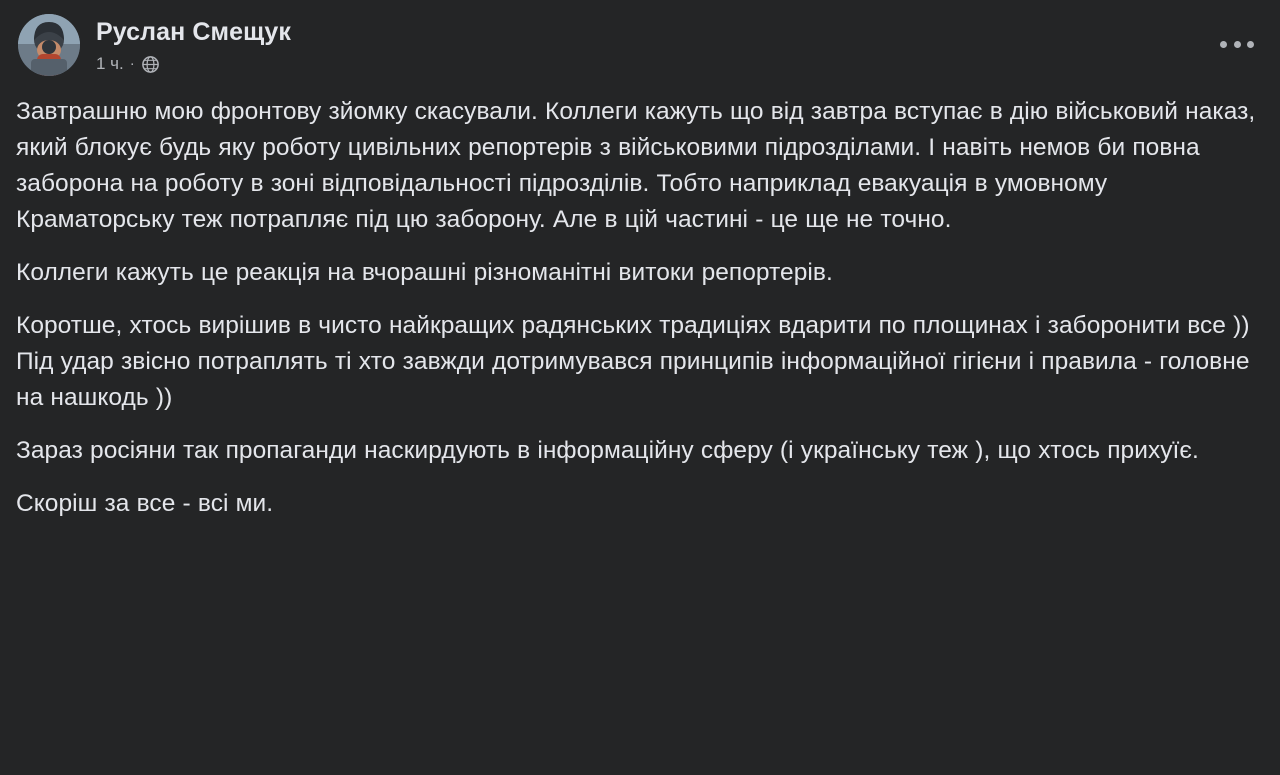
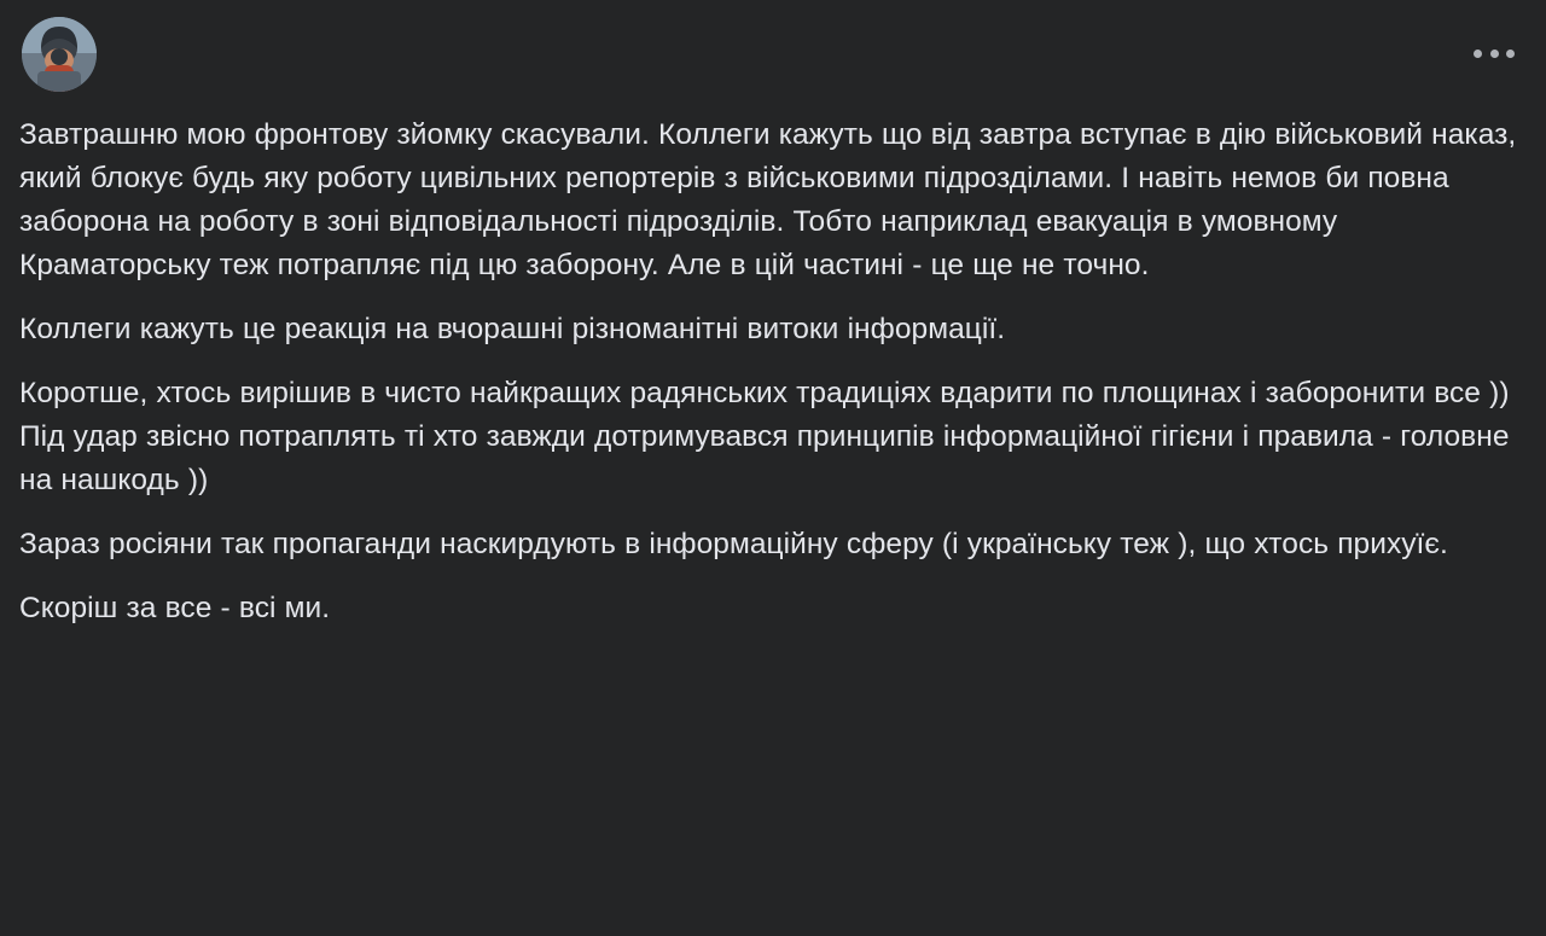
- Руслан Смещук
- 1 ч.
- ·
  Завтрашню мою фронтову зйомку скасували. Коллеги кажуть що від завтра вступає в дію військовий наказ, який блокує будь яку роботу цивільних репортерів з військовими підрозділами. І навіть немов би повна заборона на роботу в зоні відповідальності підрозділів. Тобто наприклад евакуація в умовному Краматорську теж потрапляє під цю заборону. Але в цій частині - це ще не точно.
- Коллеги кажуть це реакція на вчорашні різноманітні витоки репортерів.
+ Коллеги кажуть це реакція на вчорашні різноманітні витоки інформації.
  Коротше, хтось вирішив в чисто найкращих радянських традиціях вдарити по площинах і заборонити все )) Під удар звісно потраплять ті хто завжди дотримувався принципів інформаційної гігієни і правила - головне на нашкодь ))
  Зараз росіяни так пропаганди наскирдують в інформаційну сферу (і українську теж ), що хтось прихуїє.
  Скоріш за все - всі ми.
